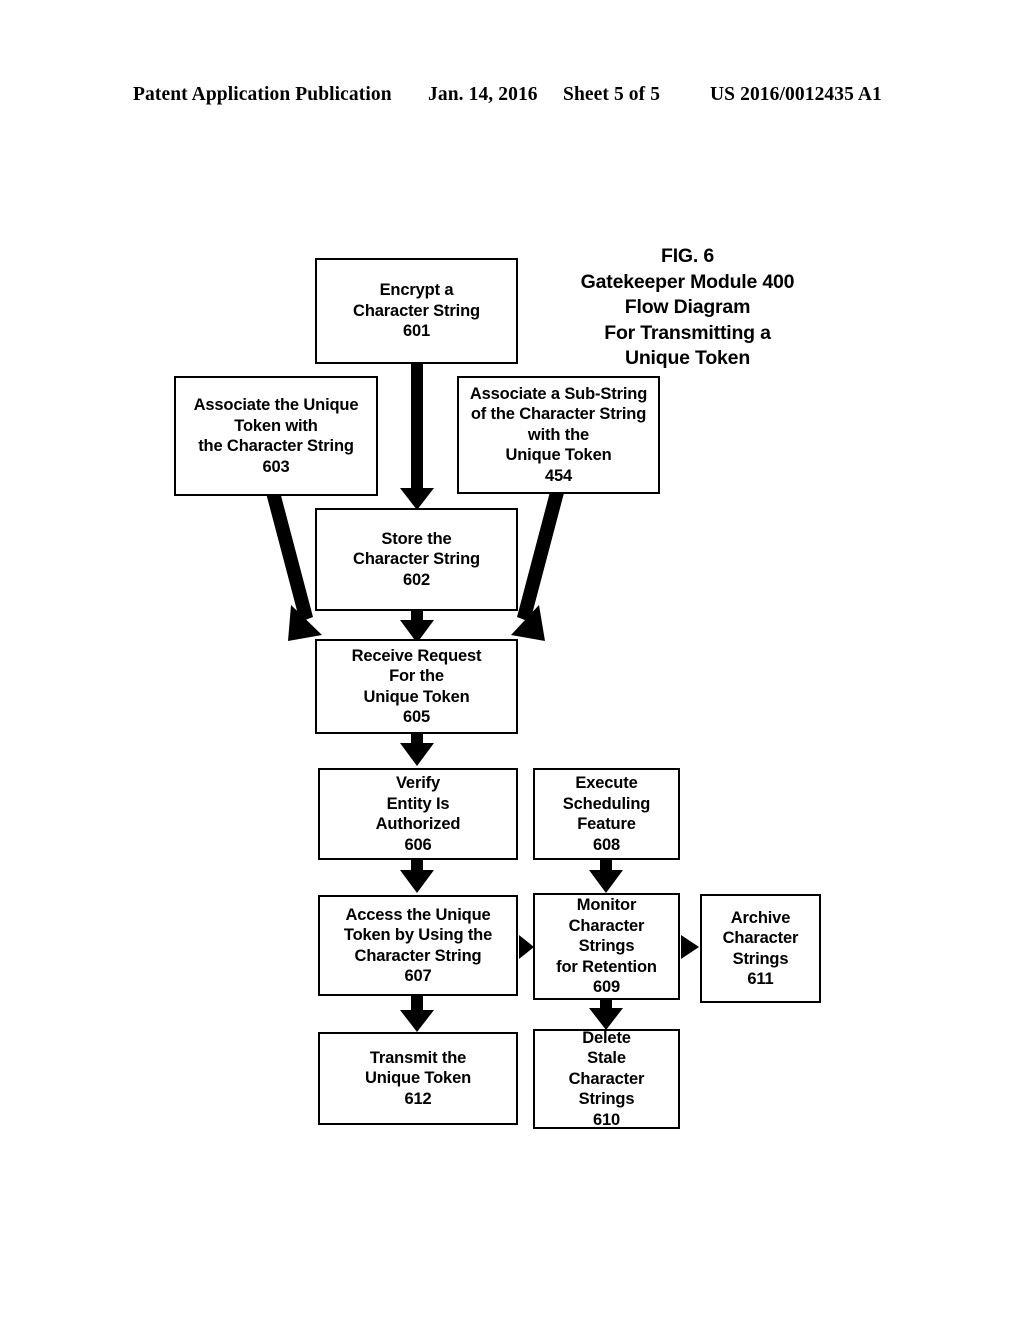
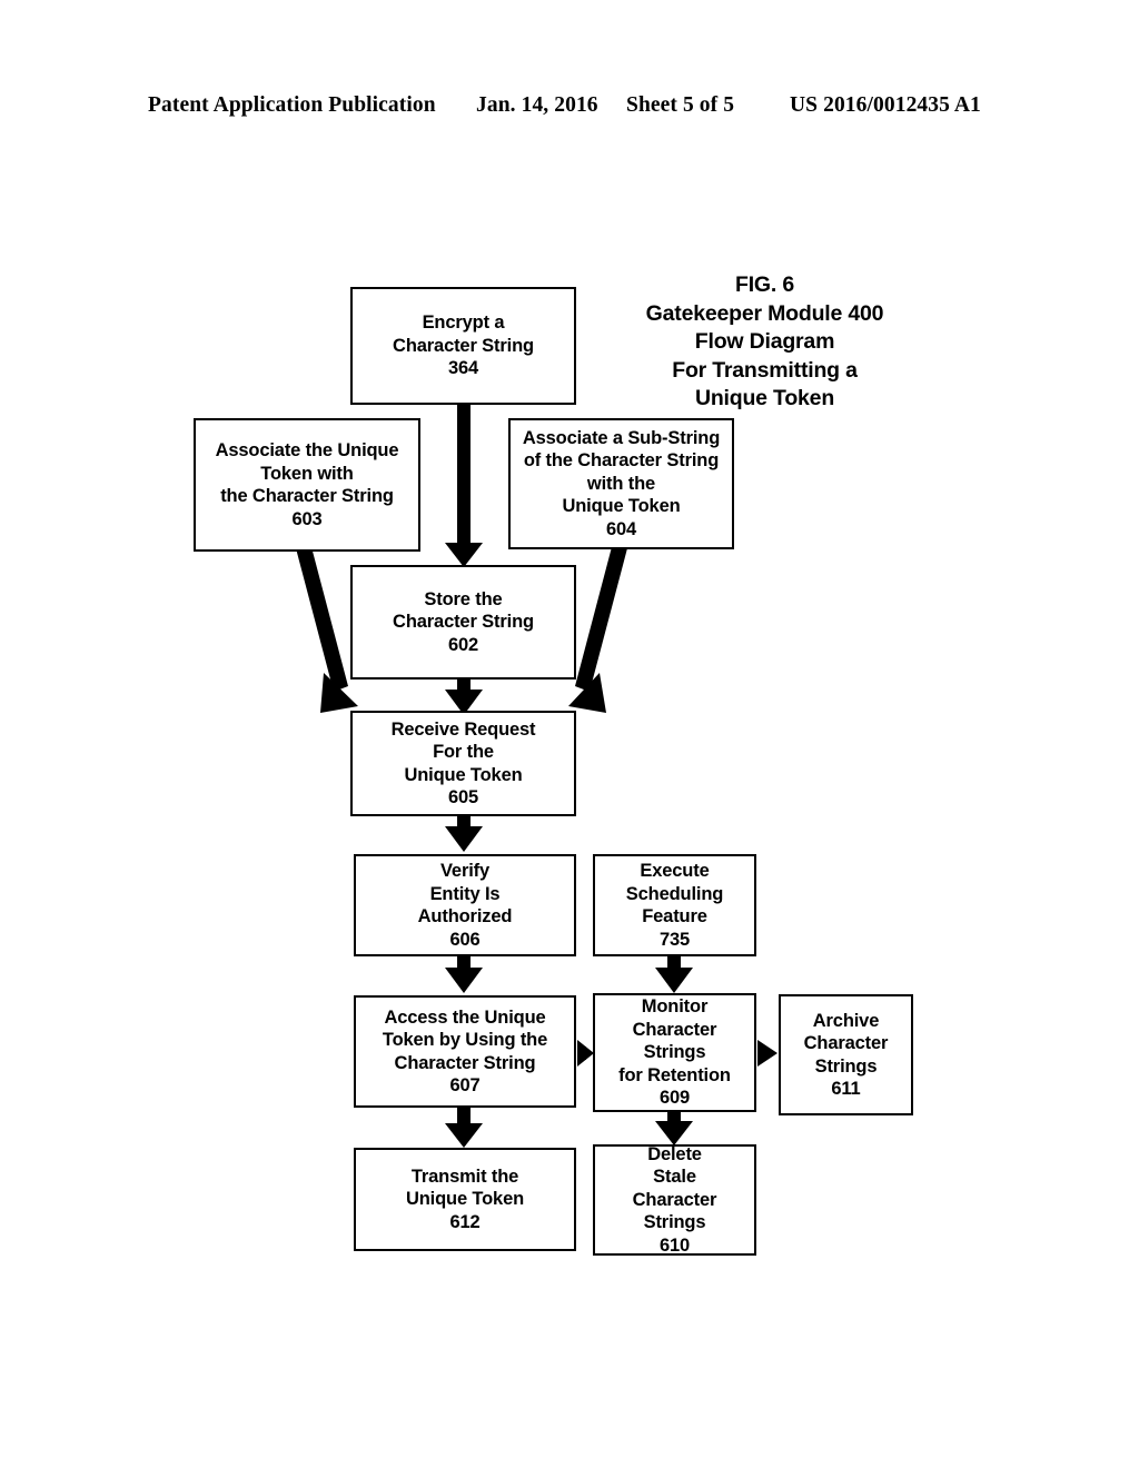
  Patent Application Publication
  Jan. 14, 2016
  Sheet 5 of 5
  US 2016/0012435 A1
  FIG. 6
  Gatekeeper Module 400
  Flow Diagram
  For Transmitting a
  Unique Token
  Encrypt a
  Character String
- 601
+ 364
  Associate the Unique
  Token with
  the Character String
  603
  Associate a Sub-String
  of the Character String
  with the
  Unique Token
- 454
+ 604
  Store the
  Character String
  602
  Receive Request
  For the
  Unique Token
  605
  Verify
  Entity Is
  Authorized
  606
  Execute
  Scheduling
  Feature
- 608
+ 735
  Access the Unique
  Token by Using the
  Character String
  607
  Monitor
  Character
  Strings
  for Retention
  609
  Archive
  Character
  Strings
  611
  Transmit the
  Unique Token
  612
  Delete
  Stale
  Character
  Strings
  610
